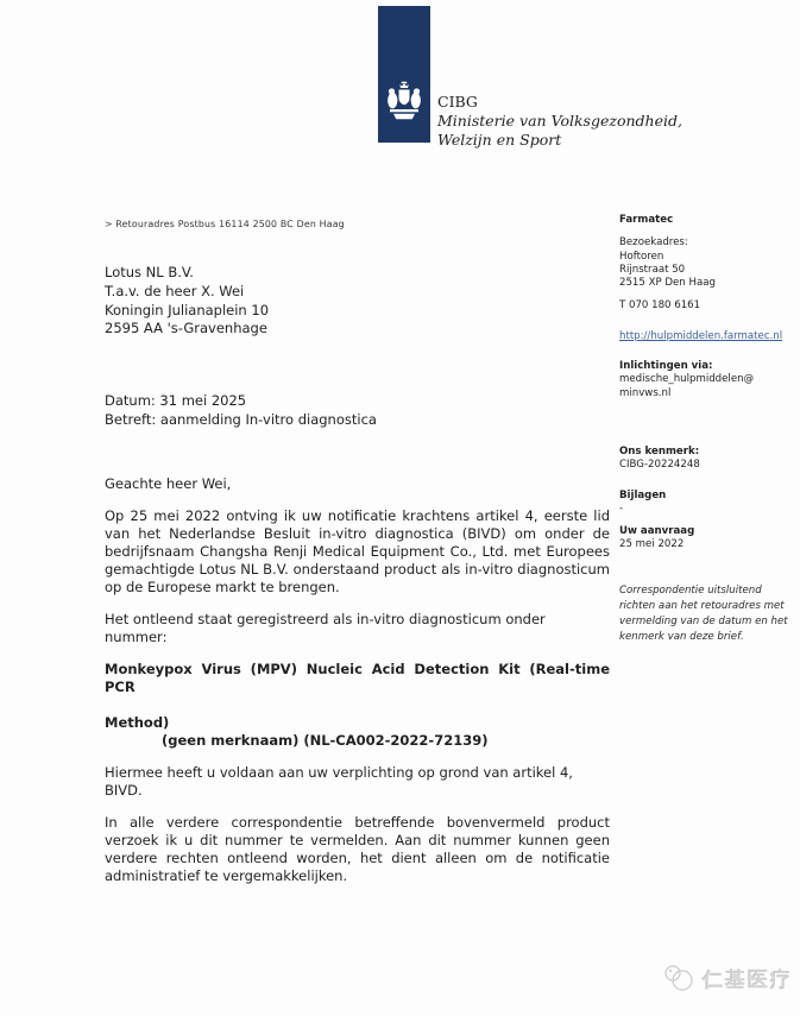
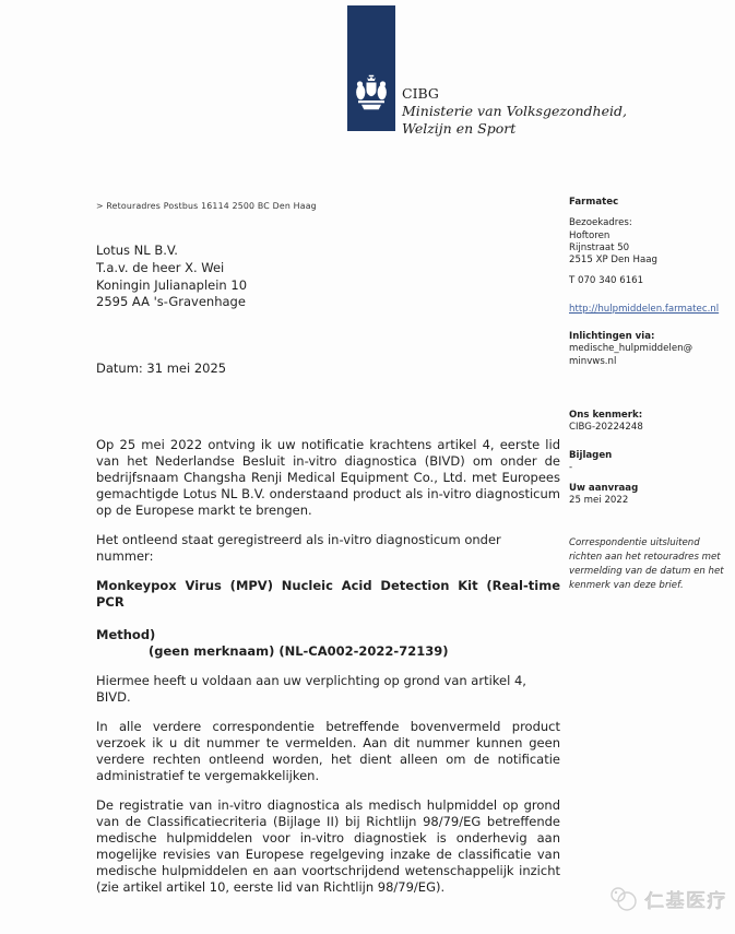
  CIBG
  Ministerie van Volksgezondheid,
  Welzijn en Sport
  > Retouradres Postbus 16114 2500 BC Den Haag
  Lotus NL B.V.
  T.a.v. de heer X. Wei
  Koningin Julianaplein 10
  2595 AA 's-Gravenhage
  Farmatec
  Bezoekadres:
  Hoftoren
  Rijnstraat 50
  2515 XP Den Haag
- T 070 180 6161
+ T 070 340 6161
  http://hulpmiddelen.farmatec.nl
  Inlichtingen via:
  medische_hulpmiddelen@
  minvws.nl
  Ons kenmerk:
  CIBG-20224248
  Bijlagen
  -
  Uw aanvraag
  25 mei 2022
  Correspondentie uitsluitend richten aan het retouradres met vermelding van de datum en het kenmerk van deze brief.
  Datum: 31 mei 2025
- Betreft: aanmelding In-vitro diagnostica
- Geachte heer Wei,
  Op 25 mei 2022 ontving ik uw notificatie krachtens artikel 4, eerste lid van het Nederlandse Besluit in-vitro diagnostica (BIVD) om onder de bedrijfsnaam Changsha Renji Medical Equipment Co., Ltd. met Europees gemachtigde Lotus NL B.V. onderstaand product als in-vitro diagnosticum op de Europese markt te brengen.
  Het ontleend staat geregistreerd als in-vitro diagnosticum onder nummer:
  Monkeypox Virus (MPV) Nucleic Acid Detection Kit (Real-time PCR
  Method)
  (geen merknaam) (NL-CA002-2022-72139)
  Hiermee heeft u voldaan aan uw verplichting op grond van artikel 4, BIVD.
  In alle verdere correspondentie betreffende bovenvermeld product verzoek ik u dit nummer te vermelden. Aan dit nummer kunnen geen verdere rechten ontleend worden, het dient alleen om de notificatie administratief te vergemakkelijken.
+ De registratie van in-vitro diagnostica als medisch hulpmiddel op grond van de Classificatiecriteria (Bijlage II) bij Richtlijn 98/79/EG betreffende medische hulpmiddelen voor in-vitro diagnostiek is onderhevig aan mogelijke revisies van Europese regelgeving inzake de classificatie van medische hulpmiddelen en aan voortschrijdend wetenschappelijk inzicht (zie artikel artikel 10, eerste lid van Richtlijn 98/79/EG).
  仁基医疗
